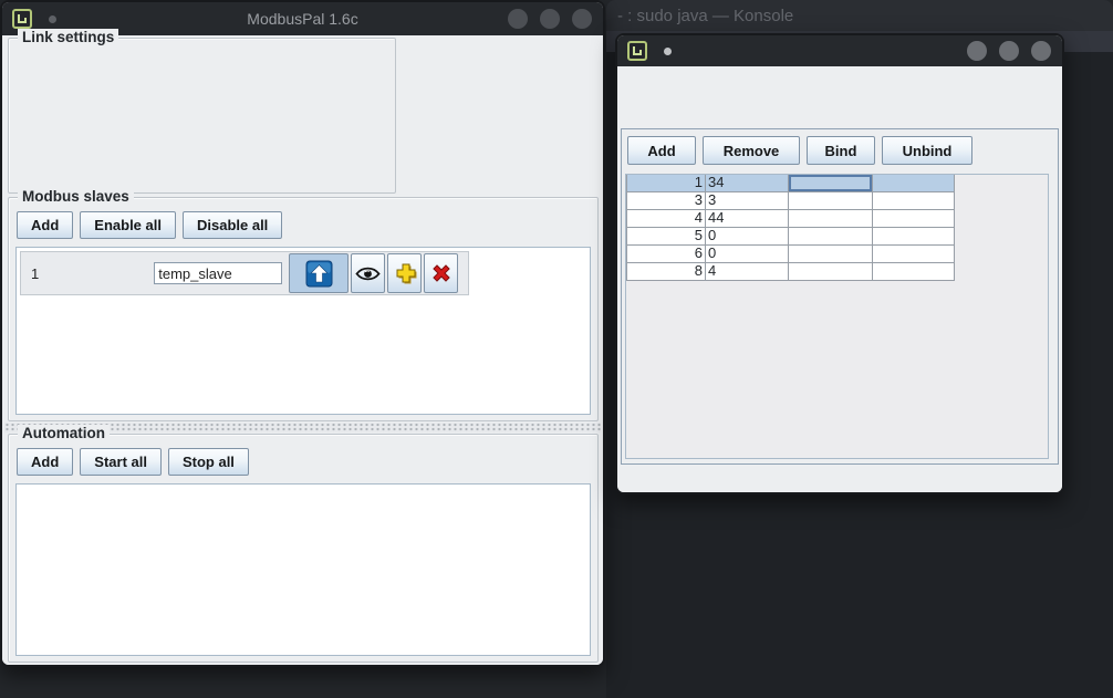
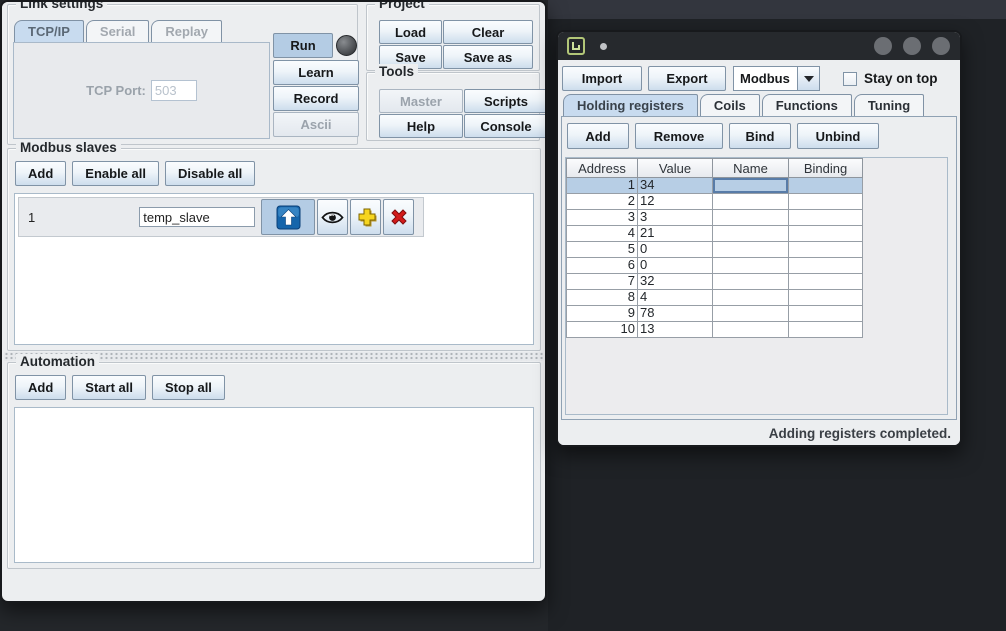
- - : sudo java — Konsole
- ModbusPal 1.6c
  Link settings
+ TCP/IP
+ Serial
+ Replay
+ TCP Port:
+ 503
+ Run
+ Learn
+ Record
+ Ascii
+ Project
+ Load
+ Clear
+ Save
+ Save as
+ Tools
+ Master
+ Scripts
+ Help
+ Console
  Modbus slaves
  Add
  Enable all
  Disable all
  1
  temp_slave
  Automation
  Add
  Start all
  Stop all
+ Import
+ Export
+ Modbus
+ Stay on top
+ Holding registers
+ Coils
+ Functions
+ Tuning
  Add
  Remove
  Bind
  Unbind
+ Address
+ Value
+ Name
+ Binding
  1
  34
+ 2
+ 12
  3
  3
  4
- 44
+ 21
  5
  0
  6
  0
+ 7
+ 32
  8
  4
+ 9
+ 78
+ 10
+ 13
+ Adding registers completed.
